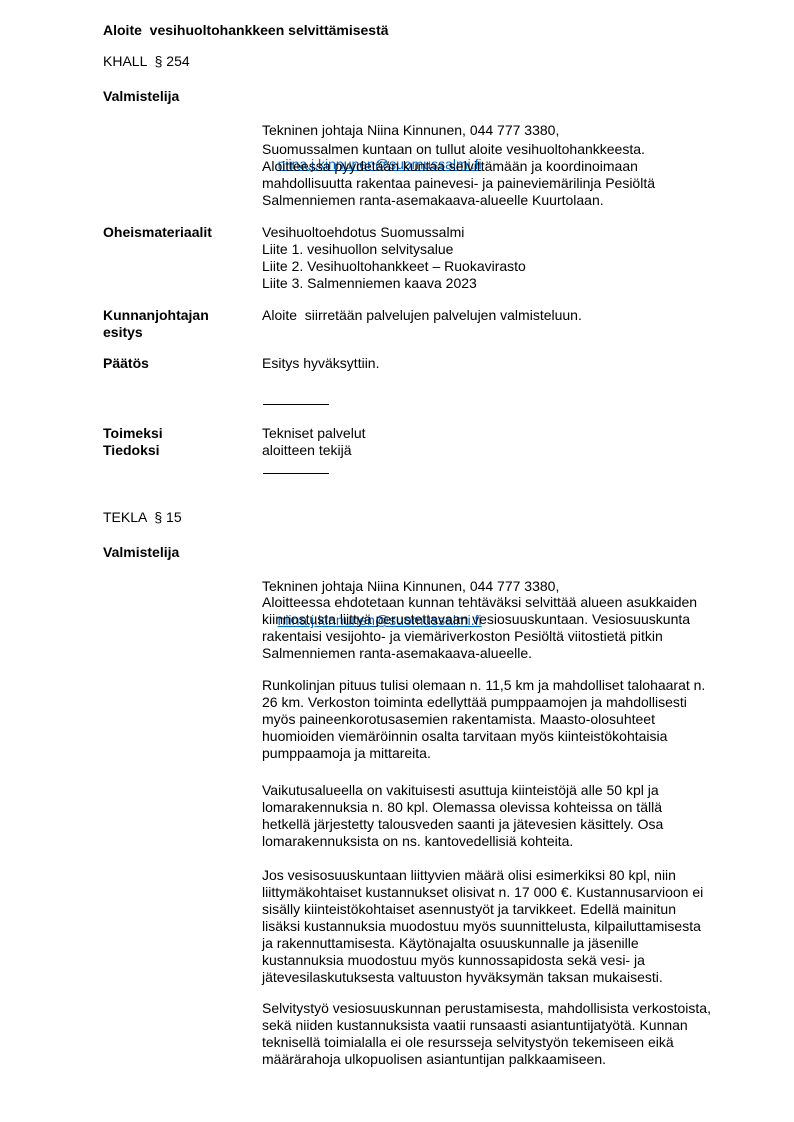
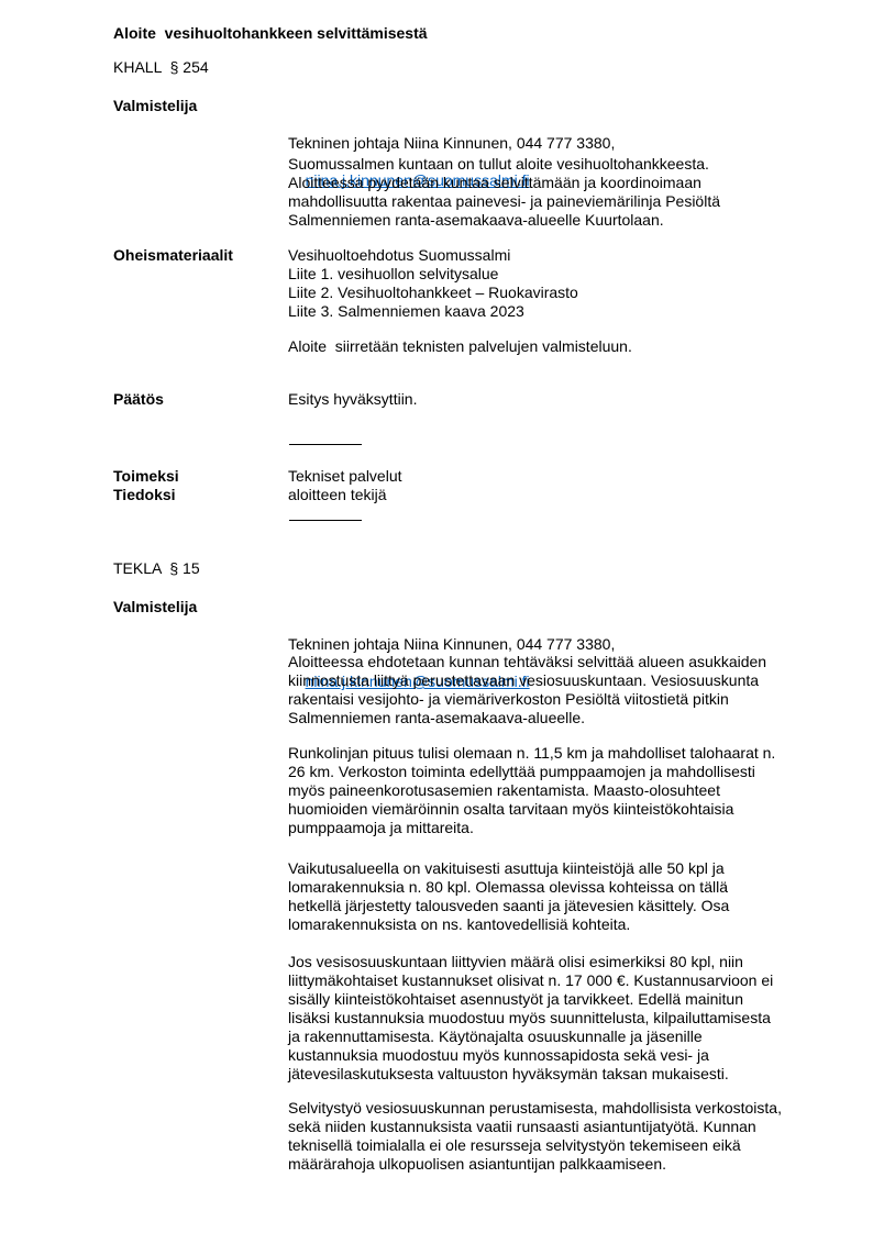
  Aloite vesihuoltohankkeen selvittämisestä
  KHALL § 254
  Valmistelija
  Tekninen johtaja Niina Kinnunen, 044 777 3380,
  niina.j.kinnunen@suomussalmi.fi
  Suomussalmen kuntaan on tullut aloite vesihuoltohankkeesta.
  Aloitteessa pyydetään kuntaa selvittämään ja koordinoimaan
  mahdollisuutta rakentaa painevesi- ja paineviemärilinja Pesiöltä
  Salmenniemen ranta-asemakaava-alueelle Kuurtolaan.
  Oheismateriaalit
  Vesihuoltoehdotus Suomussalmi
  Liite 1. vesihuollon selvitysalue
  Liite 2. Vesihuoltohankkeet – Ruokavirasto
  Liite 3. Salmenniemen kaava 2023
- Kunnanjohtajan
- esitys
- Aloite siirretään palvelujen palvelujen valmisteluun.
+ Aloite siirretään teknisten palvelujen valmisteluun.
  Päätös
  Esitys hyväksyttiin.
  Toimeksi
  Tiedoksi
  Tekniset palvelut
  aloitteen tekijä
  TEKLA § 15
  Valmistelija
  Tekninen johtaja Niina Kinnunen, 044 777 3380,
  niina.j.kinnunen@suomussalmi.fi
  Aloitteessa ehdotetaan kunnan tehtäväksi selvittää alueen asukkaiden
  kiinnostusta liittyä perustettavaan vesiosuuskuntaan. Vesiosuuskunta
  rakentaisi vesijohto- ja viemäriverkoston Pesiöltä viitostietä pitkin
  Salmenniemen ranta-asemakaava-alueelle.
  Runkolinjan pituus tulisi olemaan n. 11,5 km ja mahdolliset talohaarat n.
  26 km. Verkoston toiminta edellyttää pumppaamojen ja mahdollisesti
  myös paineenkorotusasemien rakentamista. Maasto-olosuhteet
  huomioiden viemäröinnin osalta tarvitaan myös kiinteistökohtaisia
  pumppaamoja ja mittareita.
  Vaikutusalueella on vakituisesti asuttuja kiinteistöjä alle 50 kpl ja
  lomarakennuksia n. 80 kpl. Olemassa olevissa kohteissa on tällä
  hetkellä järjestetty talousveden saanti ja jätevesien käsittely. Osa
  lomarakennuksista on ns. kantovedellisiä kohteita.
  Jos vesisosuuskuntaan liittyvien määrä olisi esimerkiksi 80 kpl, niin
  liittymäkohtaiset kustannukset olisivat n. 17 000 €. Kustannusarvioon ei
  sisälly kiinteistökohtaiset asennustyöt ja tarvikkeet. Edellä mainitun
  lisäksi kustannuksia muodostuu myös suunnittelusta, kilpailuttamisesta
  ja rakennuttamisesta. Käytönajalta osuuskunnalle ja jäsenille
  kustannuksia muodostuu myös kunnossapidosta sekä vesi- ja
  jätevesilaskutuksesta valtuuston hyväksymän taksan mukaisesti.
  Selvitystyö vesiosuuskunnan perustamisesta, mahdollisista verkostoista,
  sekä niiden kustannuksista vaatii runsaasti asiantuntijatyötä. Kunnan
  teknisellä toimialalla ei ole resursseja selvitystyön tekemiseen eikä
  määrärahoja ulkopuolisen asiantuntijan palkkaamiseen.
